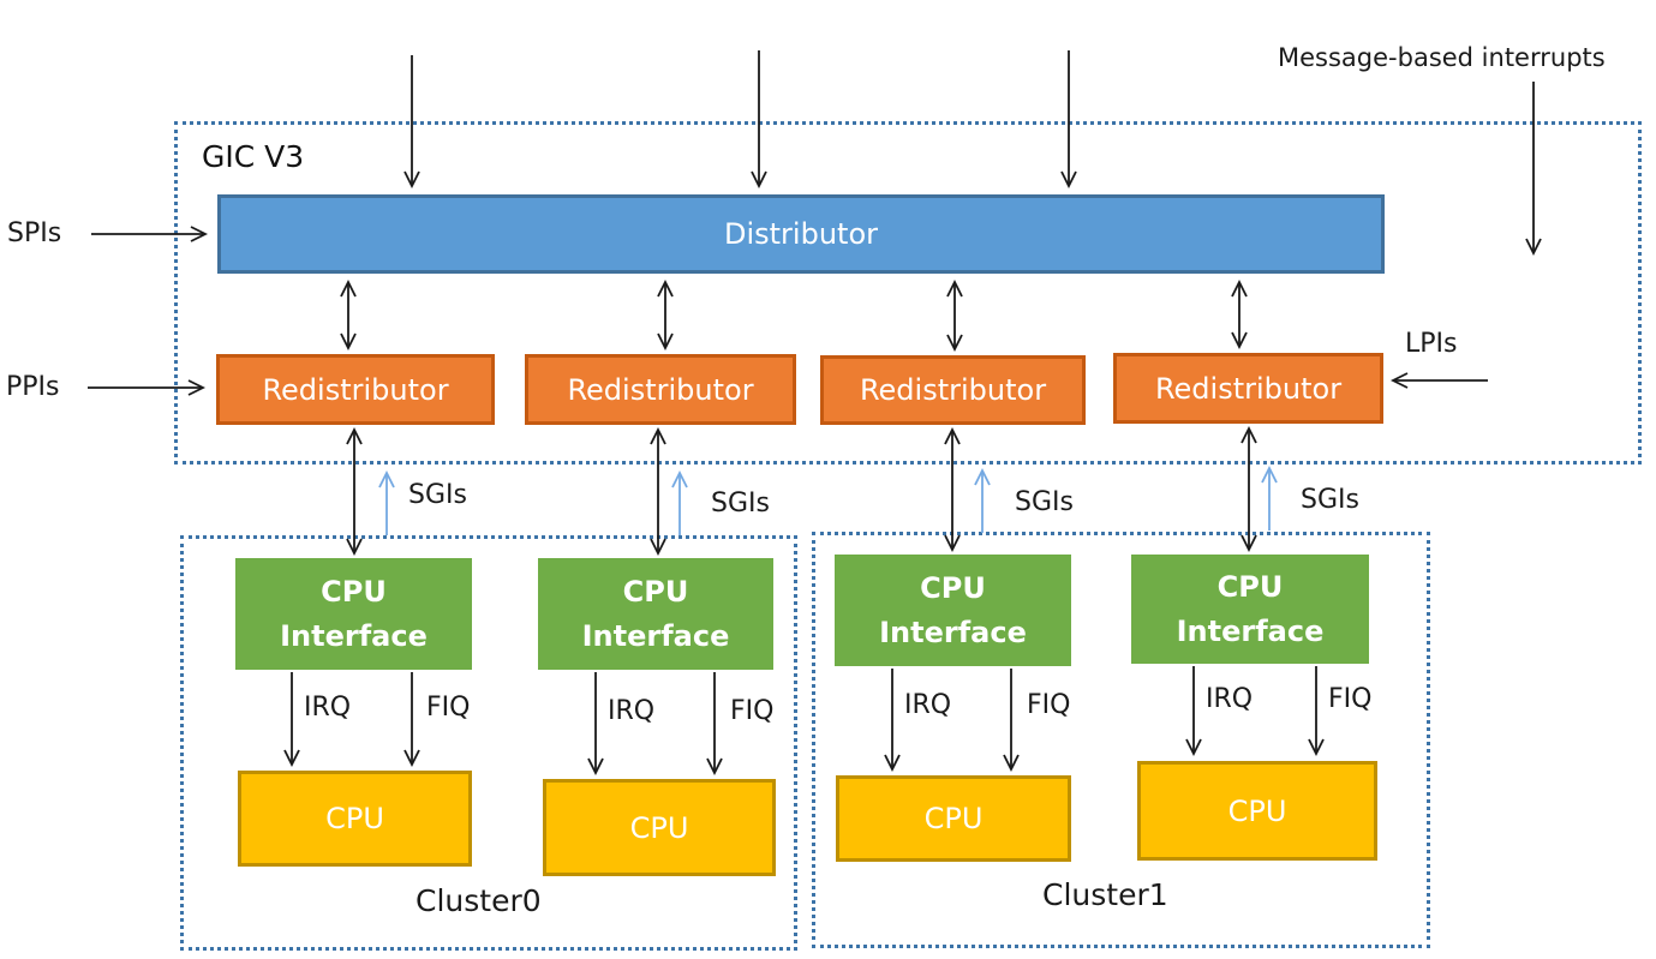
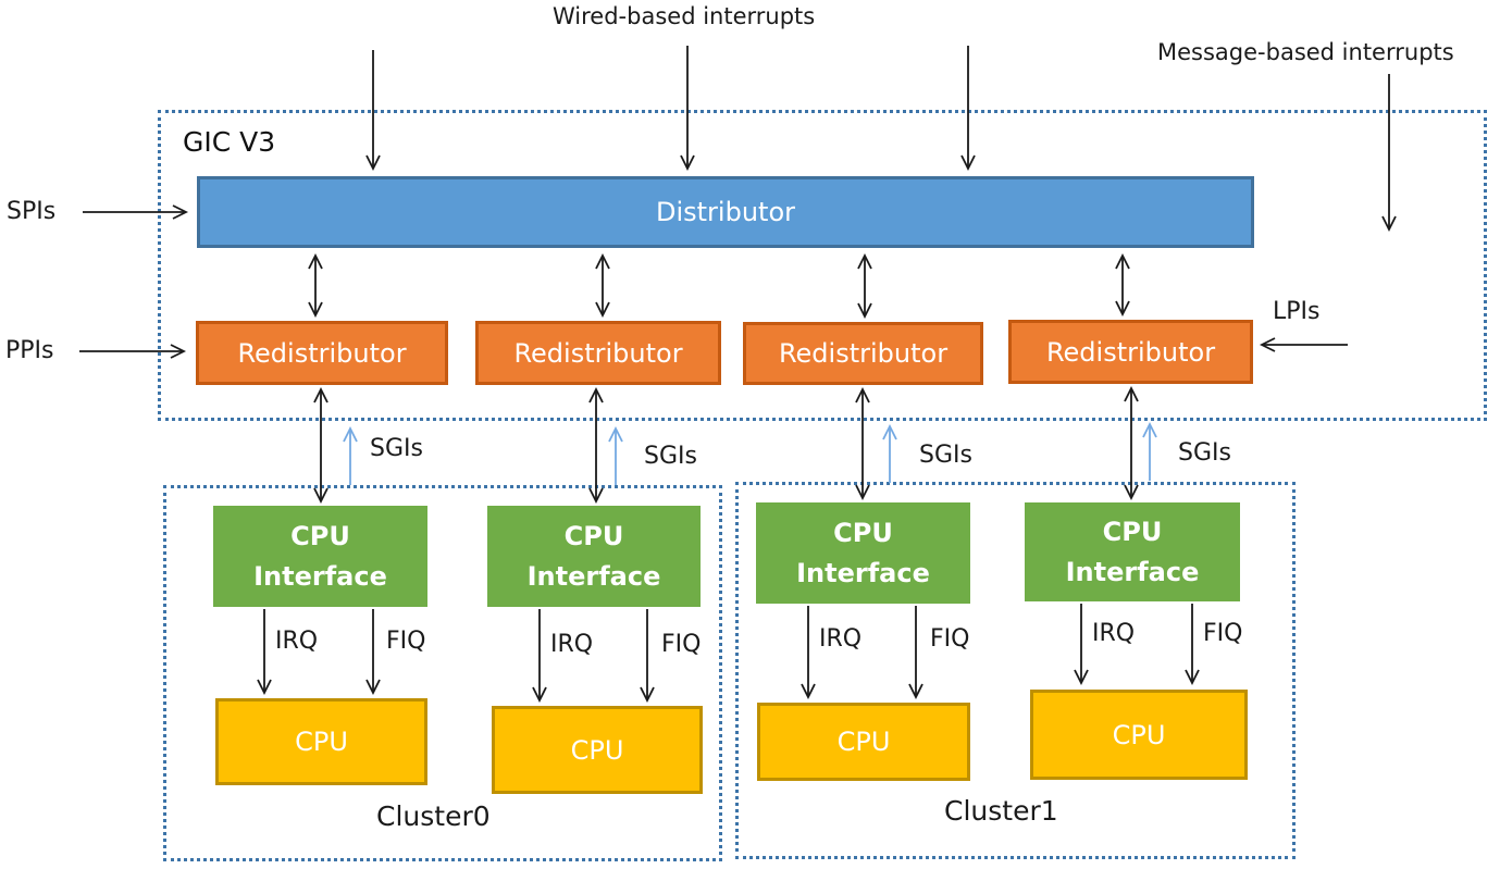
+ Wired-based interrupts
  Message-based interrupts
  SPIs
  PPIs
  GIC V3
  Distributor
  Redistributor
  Redistributor
  Redistributor
  Redistributor
  LPIs
  SGIs
  SGIs
  SGIs
  SGIs
  CPU
  Interface
  CPU
  Interface
  CPU
  CPU
  IRQ
  FIQ
  IRQ
  FIQ
  Cluster0
  CPU
  Interface
  CPU
  Interface
  CPU
  CPU
  IRQ
  FIQ
  IRQ
  FIQ
  Cluster1
